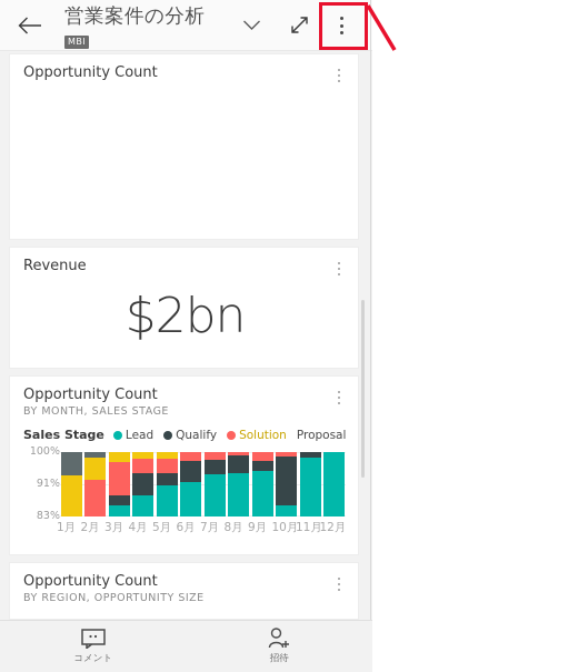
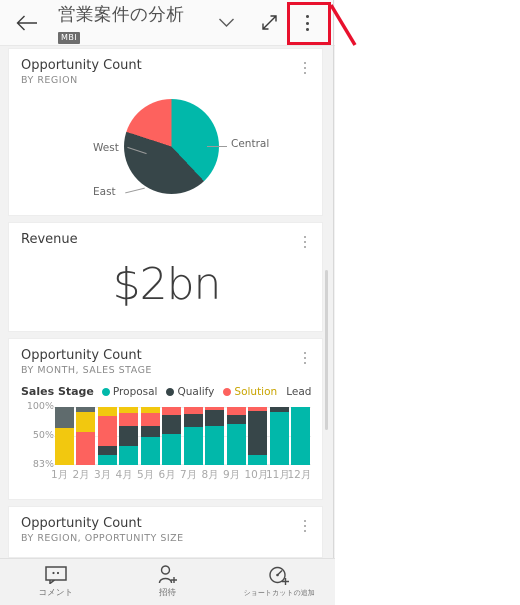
  営業案件の分析
  MBI
  Opportunity Count
+ BY REGION
+ West
+ Central
+ East
  Revenue
  $2bn
  Opportunity Count
  BY MONTH, SALES STAGE
  Sales Stage
- Lead
+ Proposal
  Qualify
  Solution
- Proposal
+ Lead
  83%
- 91%
+ 50%
  100%
  1月
  2月
  3月
  4月
  5月
  6月
  7月
  8月
  9月
  10月
  11月
  12月
  Opportunity Count
  BY REGION, OPPORTUNITY SIZE
  コメント
  招待
+ ショートカットの追加
